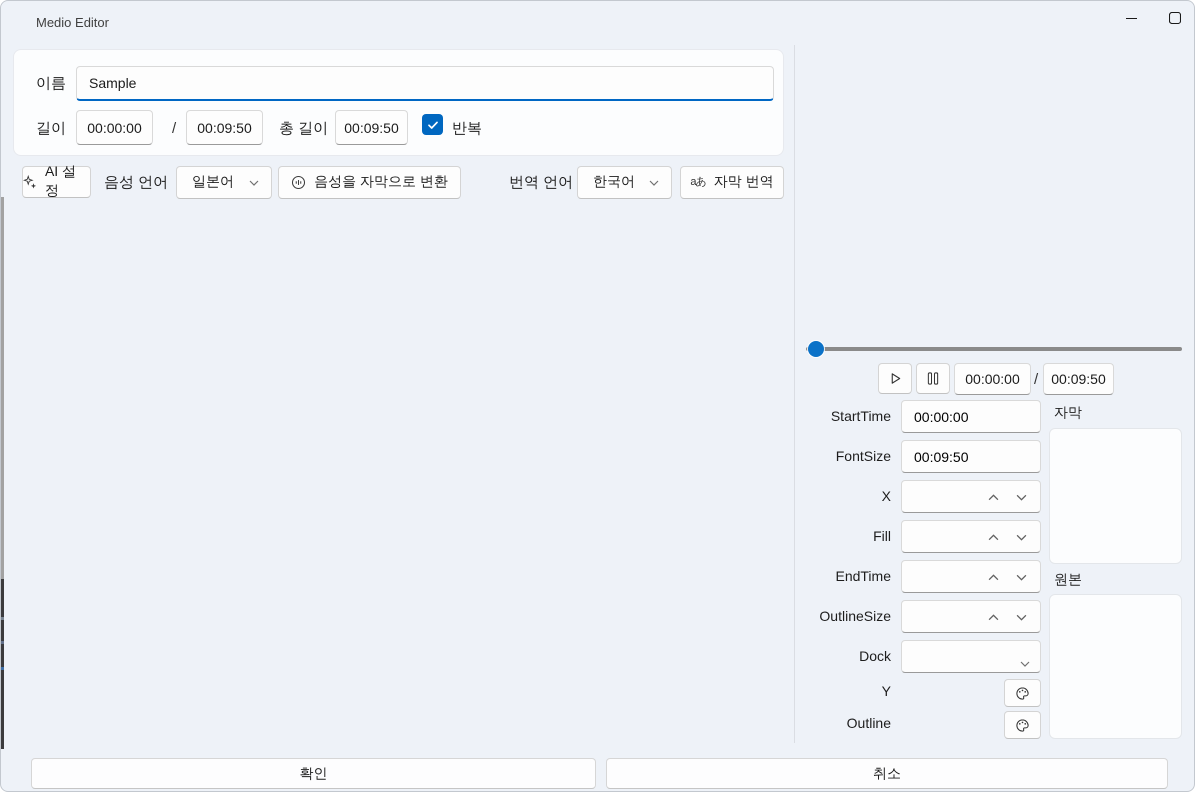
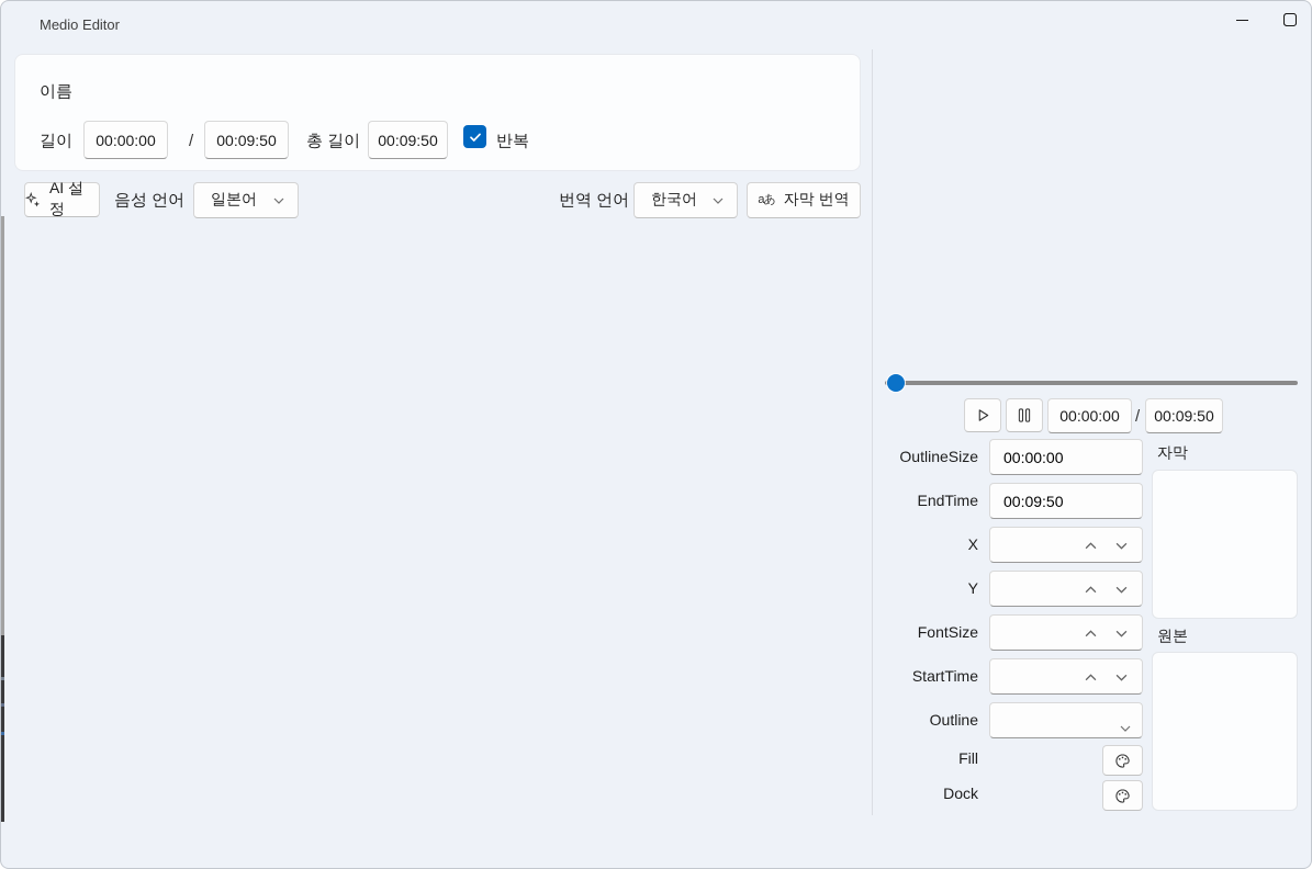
  Medio Editor
  이름
- Sample
  길이
  00:00:00
  /
  00:09:50
  총 길이
  00:09:50
  반복
  AI 설정
  음성 언어
  일본어
- 음성을 자막으로 변환
  번역 언어
  한국어
  aあ
  자막 번역
  00:00:00
  /
  00:09:50
- StartTime
+ OutlineSize
  00:00:00
- FontSize
+ EndTime
  00:09:50
  X
- Fill
+ Y
- EndTime
+ FontSize
- OutlineSize
+ StartTime
- Dock
+ Outline
- Y
+ Fill
- Outline
+ Dock
  자막
  원본
- 확인
- 취소
